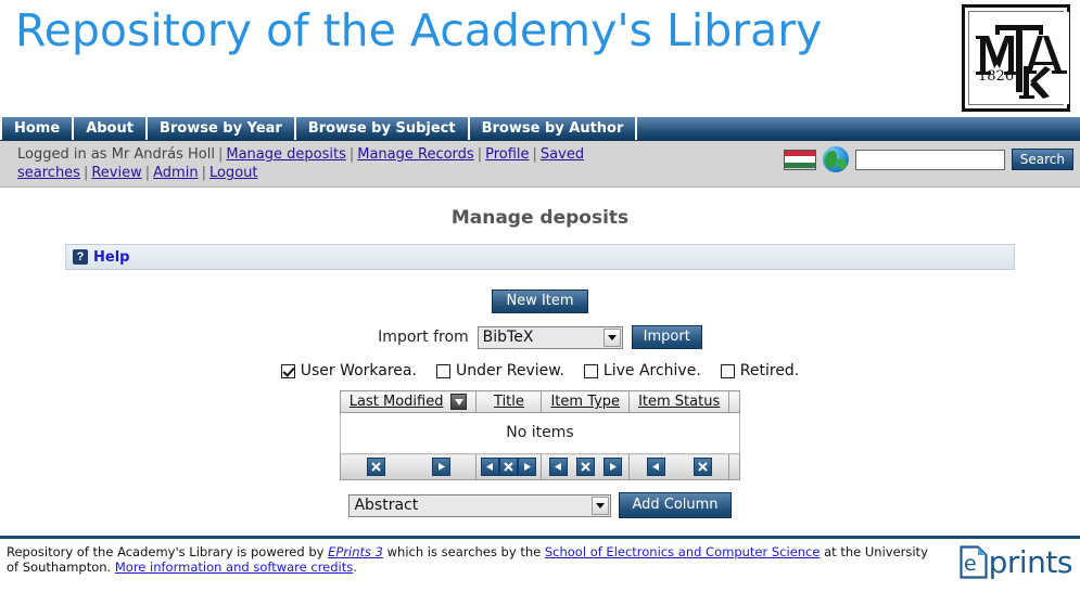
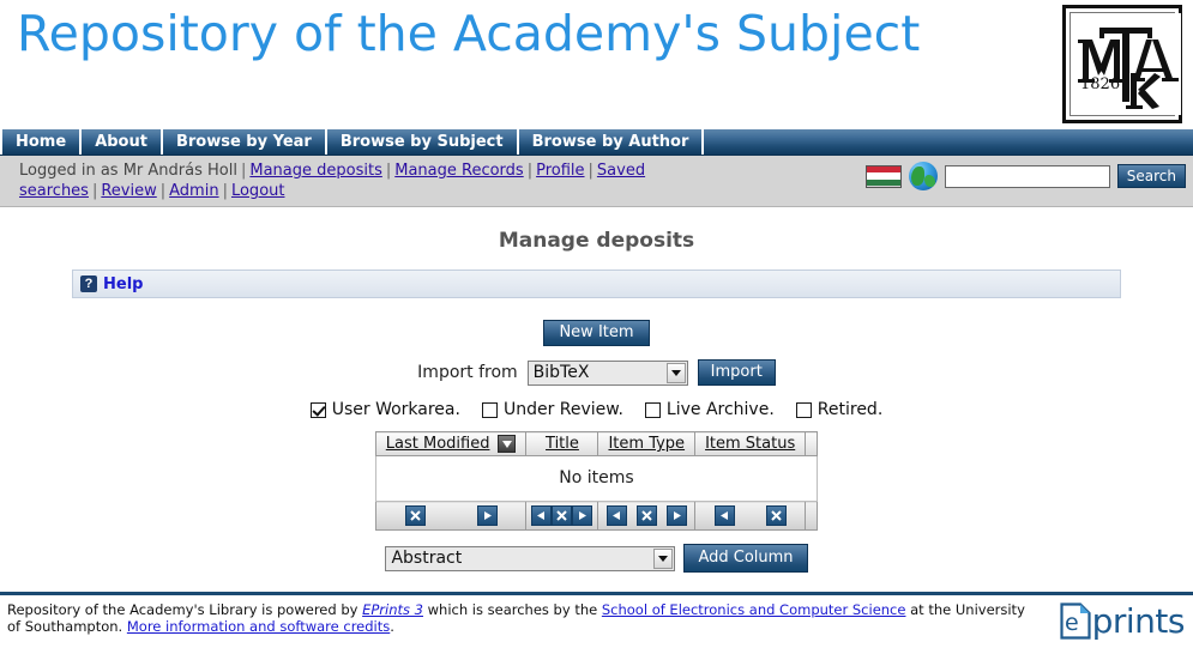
- Repository of the Academy's Library
+ Repository of the Academy's Subject
  1826
  Home
  About
  Browse by Year
  Browse by Subject
  Browse by Author
  Logged in as Mr András Holl | Manage deposits | Manage Records | Profile | Saved searches | Review | Admin | Logout
  Search
  Manage deposits
  ?
  Help
  New Item
  Import from
  BibTeX
  Import
  User Workarea.
  Under Review.
  Live Archive.
  Retired.
  Last Modified	Title	Item Type	Item Status
  No items
  Abstract
  Add Column
  Repository of the Academy's Library is powered by EPrints 3 which is searches by the School of Electronics and Computer Science at the University of Southampton. More information and software credits.
  e
  prints
